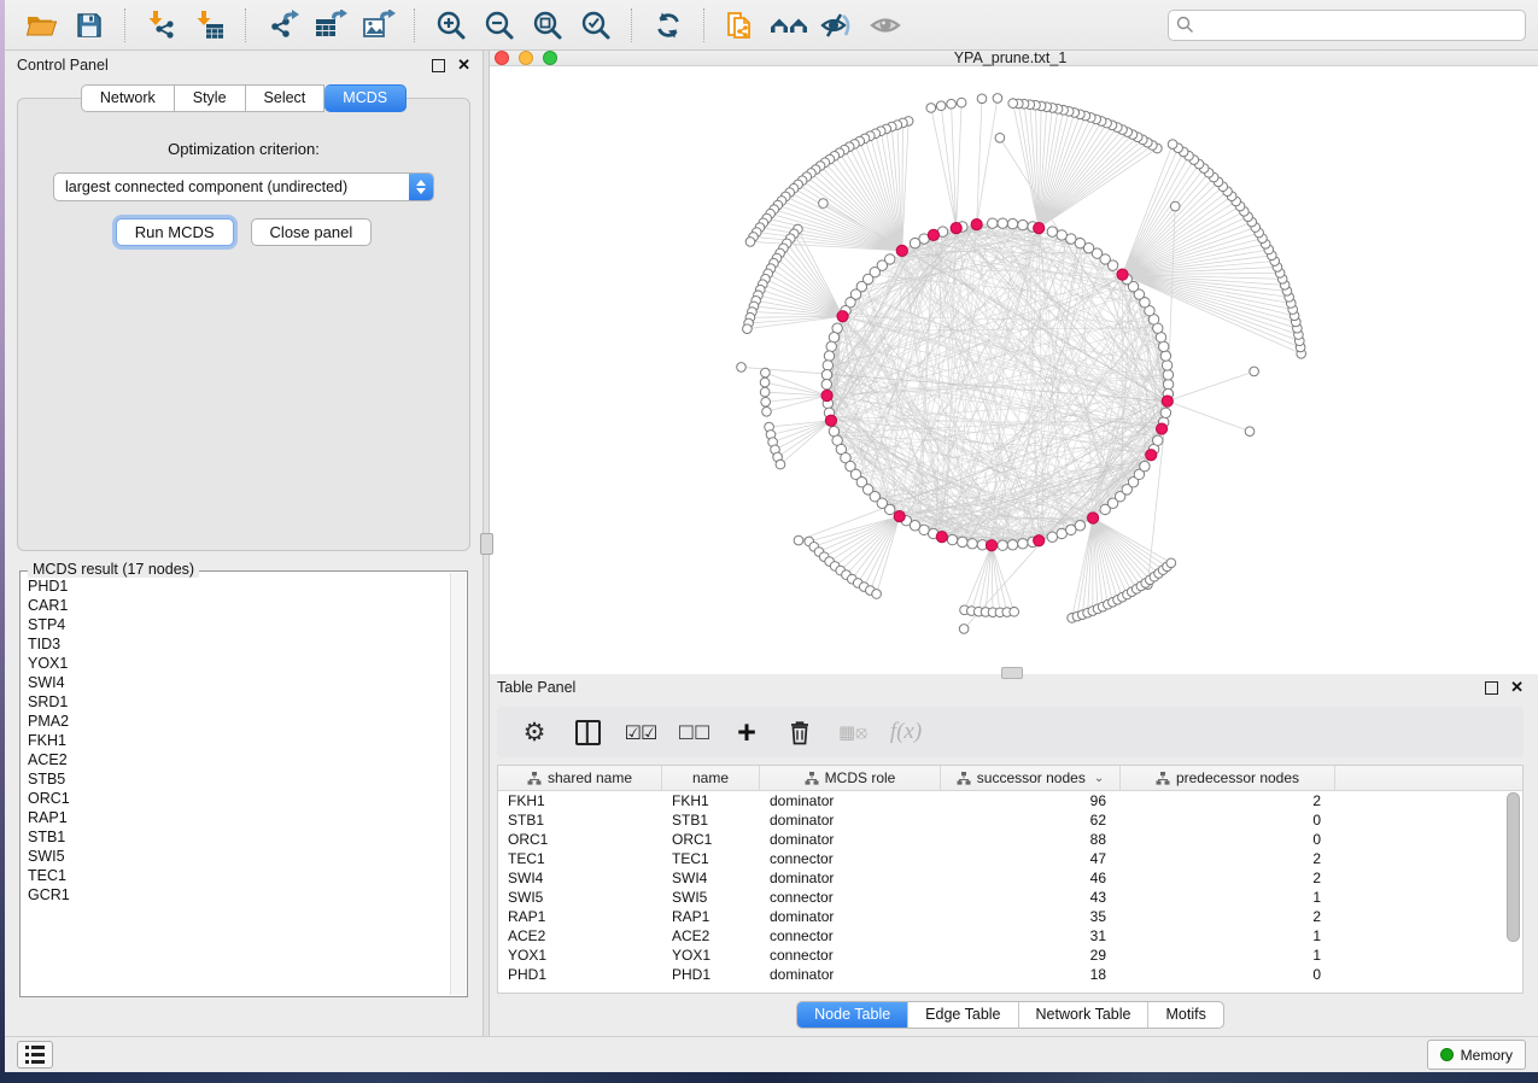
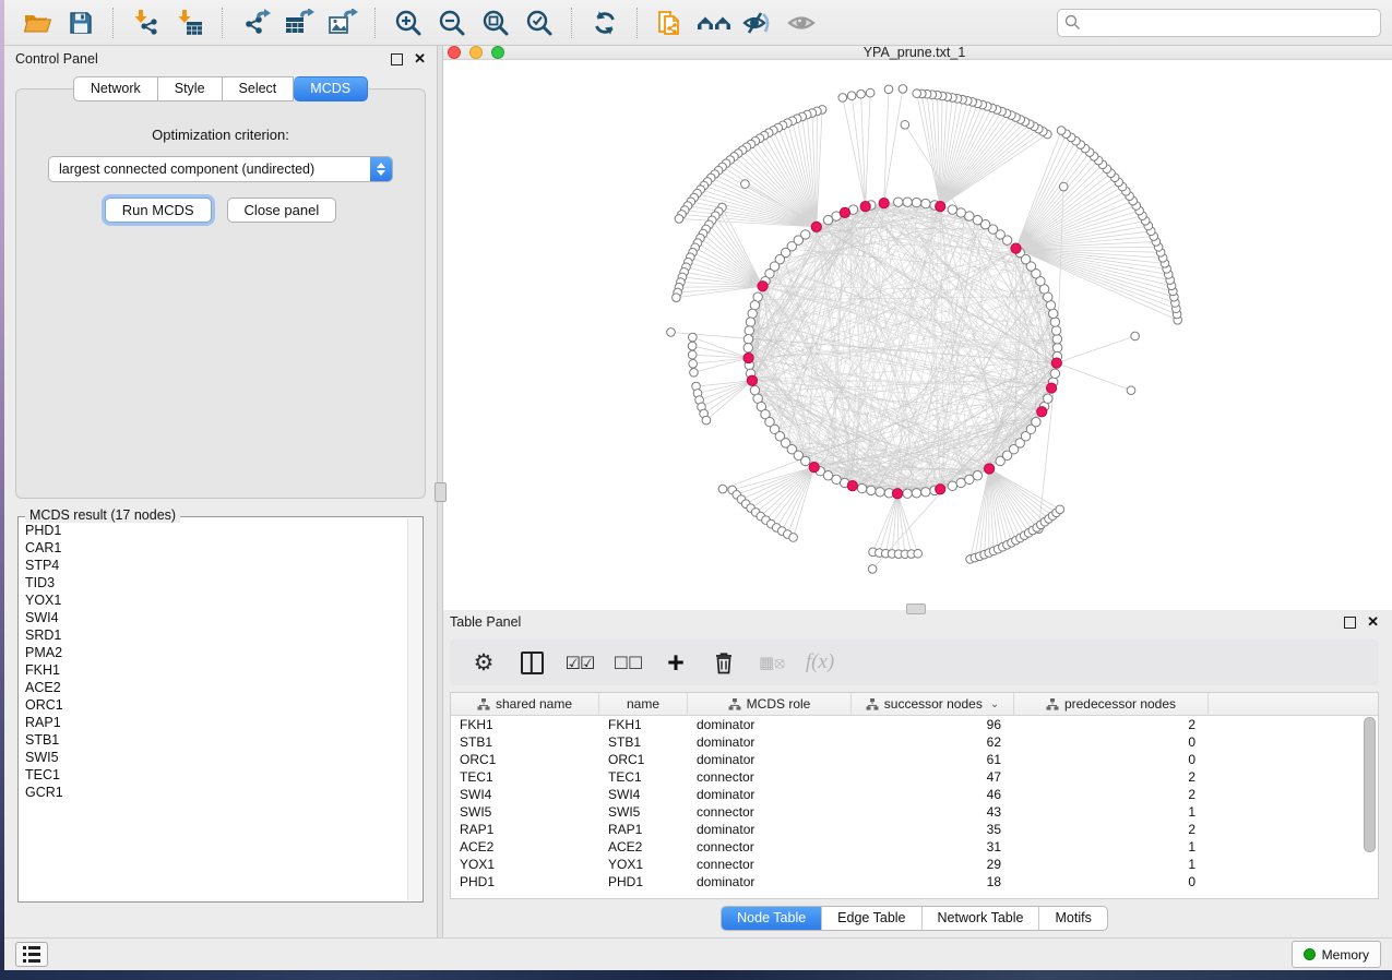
  Control Panel
  ✕
  Network
  Style
  Select
  MCDS
  Optimization criterion:
  largest connected component (undirected)
  Run MCDS
  Close panel
  MCDS result (17 nodes)
  PHD1
  CAR1
  STP4
  TID3
  YOX1
  SWI4
  SRD1
  PMA2
  FKH1
  ACE2
- STB5
  ORC1
  RAP1
  STB1
  SWI5
  TEC1
  GCR1
  YPA_prune.txt_1
  Table Panel
  ✕
  ⚙
  ☑☑
  ☐☐
  +
  ▦⦻
  f(x)
  shared name
  name
  MCDS role
  successor nodes
  ⌄
  predecessor nodes
  FKH1
  FKH1
  dominator
  96
  2
  STB1
  STB1
  dominator
  62
  0
  ORC1
  ORC1
  dominator
- 88
+ 61
  0
  TEC1
  TEC1
  connector
  47
  2
  SWI4
  SWI4
  dominator
  46
  2
  SWI5
  SWI5
  connector
  43
  1
  RAP1
  RAP1
  dominator
  35
  2
  ACE2
  ACE2
  connector
  31
  1
  YOX1
  YOX1
  connector
  29
  1
  PHD1
  PHD1
  dominator
  18
  0
  Node Table
  Edge Table
  Network Table
  Motifs
  Memory
